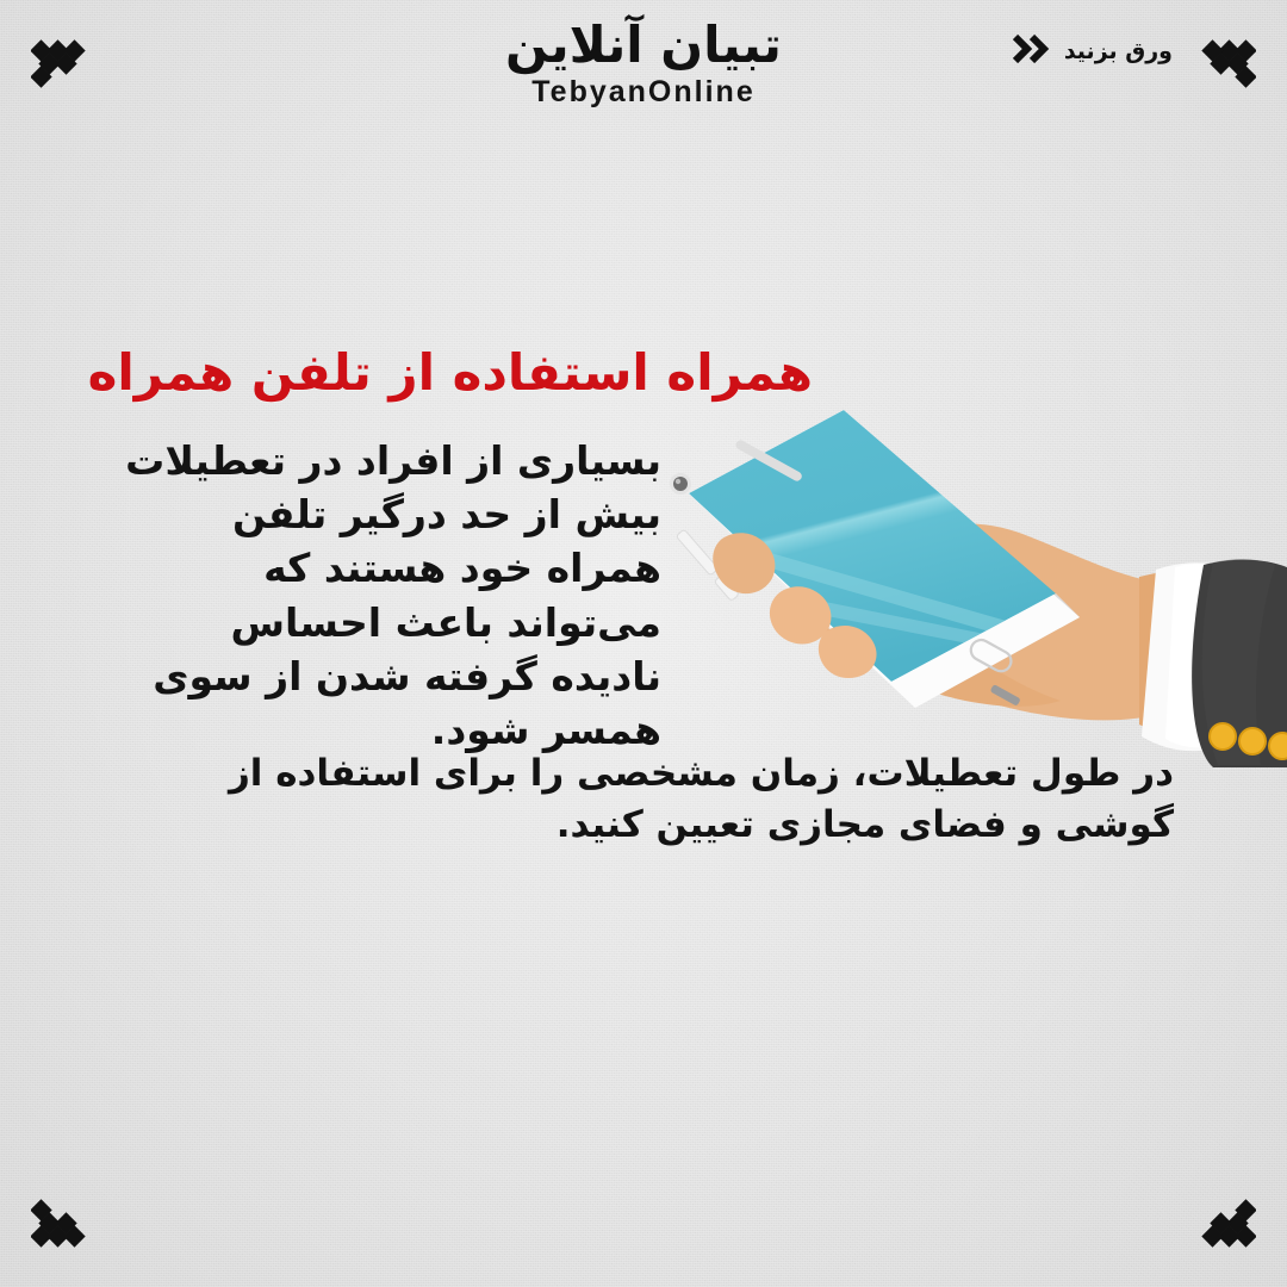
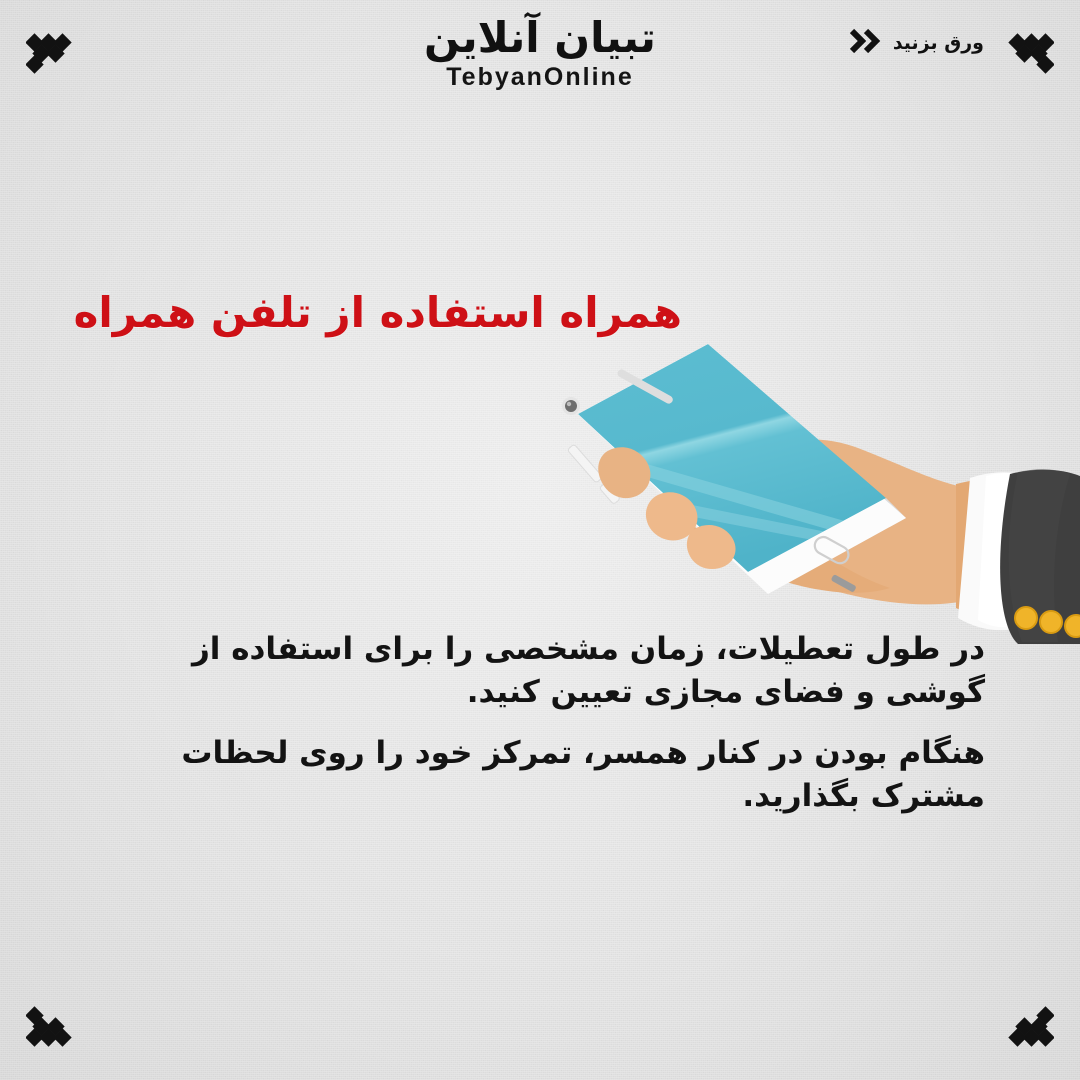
  تبیان آنلاین
  TebyanOnline
  ورق بزنید
  همراه استفاده از تلفن همراه
- بسیاری از افراد در تعطیلات بیش از حد درگیر تلفن همراه خود هستند که می‌تواند باعث احساس نادیده گرفته شدن از سوی همسر شود.
  در طول تعطیلات، زمان مشخصی را برای استفاده از گوشی و فضای مجازی تعیین کنید.
+ هنگام بودن در کنار همسر، تمرکز خود را روی لحظات مشترک بگذارید.
